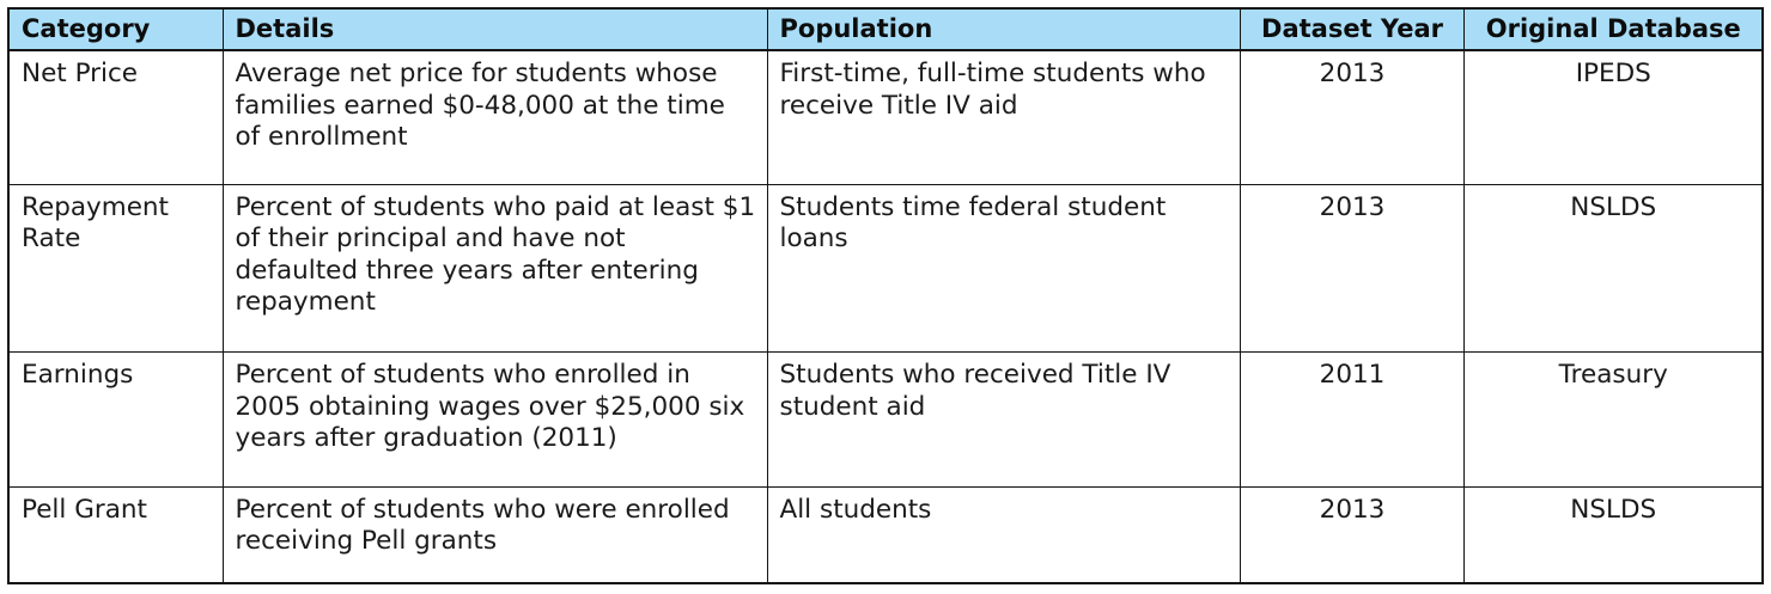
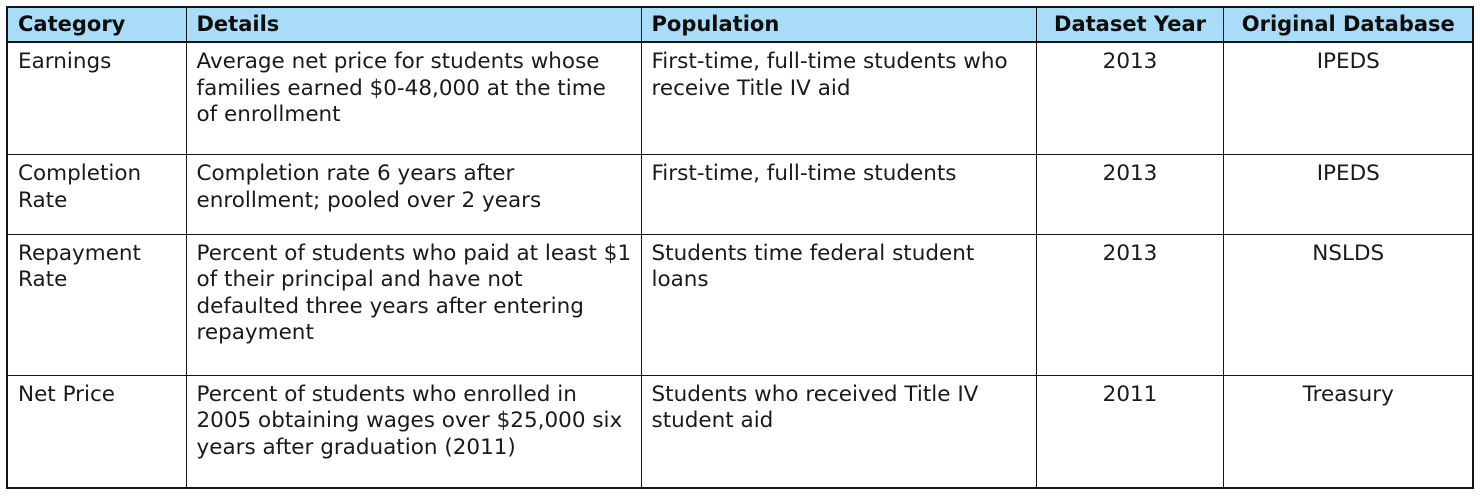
  Category	Details	Population	Dataset Year	Original Database
- Net Price	Average net price for students whose families earned $0-48,000 at the time of enrollment	First-time, full-time students who receive Title IV aid	2013	IPEDS
+ Earnings	Average net price for students whose families earned $0-48,000 at the time of enrollment	First-time, full-time students who receive Title IV aid	2013	IPEDS
+ Completion Rate	Completion rate 6 years after enrollment; pooled over 2 years	First-time, full-time students	2013	IPEDS
  Repayment Rate	Percent of students who paid at least $1 of their principal and have not defaulted three years after entering repayment	Students time federal student loans	2013	NSLDS
- Earnings	Percent of students who enrolled in 2005 obtaining wages over $25,000 six years after graduation (2011)	Students who received Title IV student aid	2011	Treasury
+ Net Price	Percent of students who enrolled in 2005 obtaining wages over $25,000 six years after graduation (2011)	Students who received Title IV student aid	2011	Treasury
- Pell Grant	Percent of students who were enrolled receiving Pell grants	All students	2013	NSLDS
